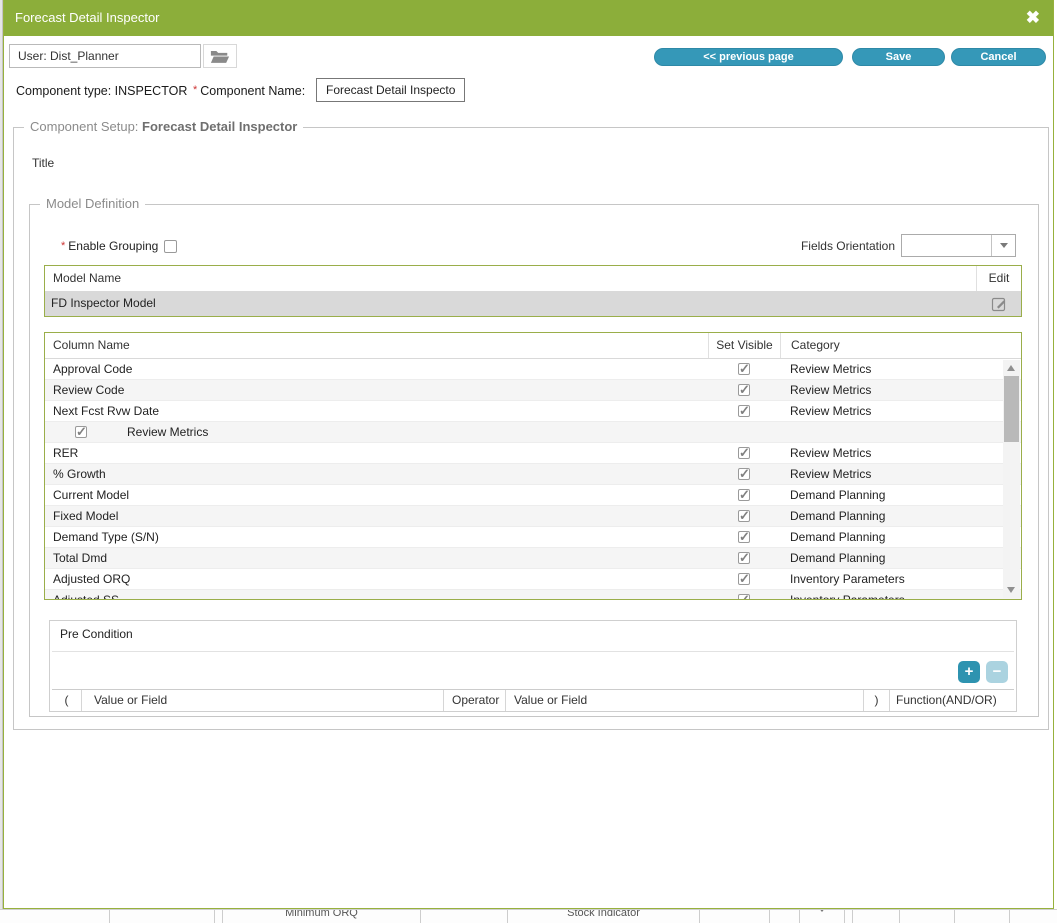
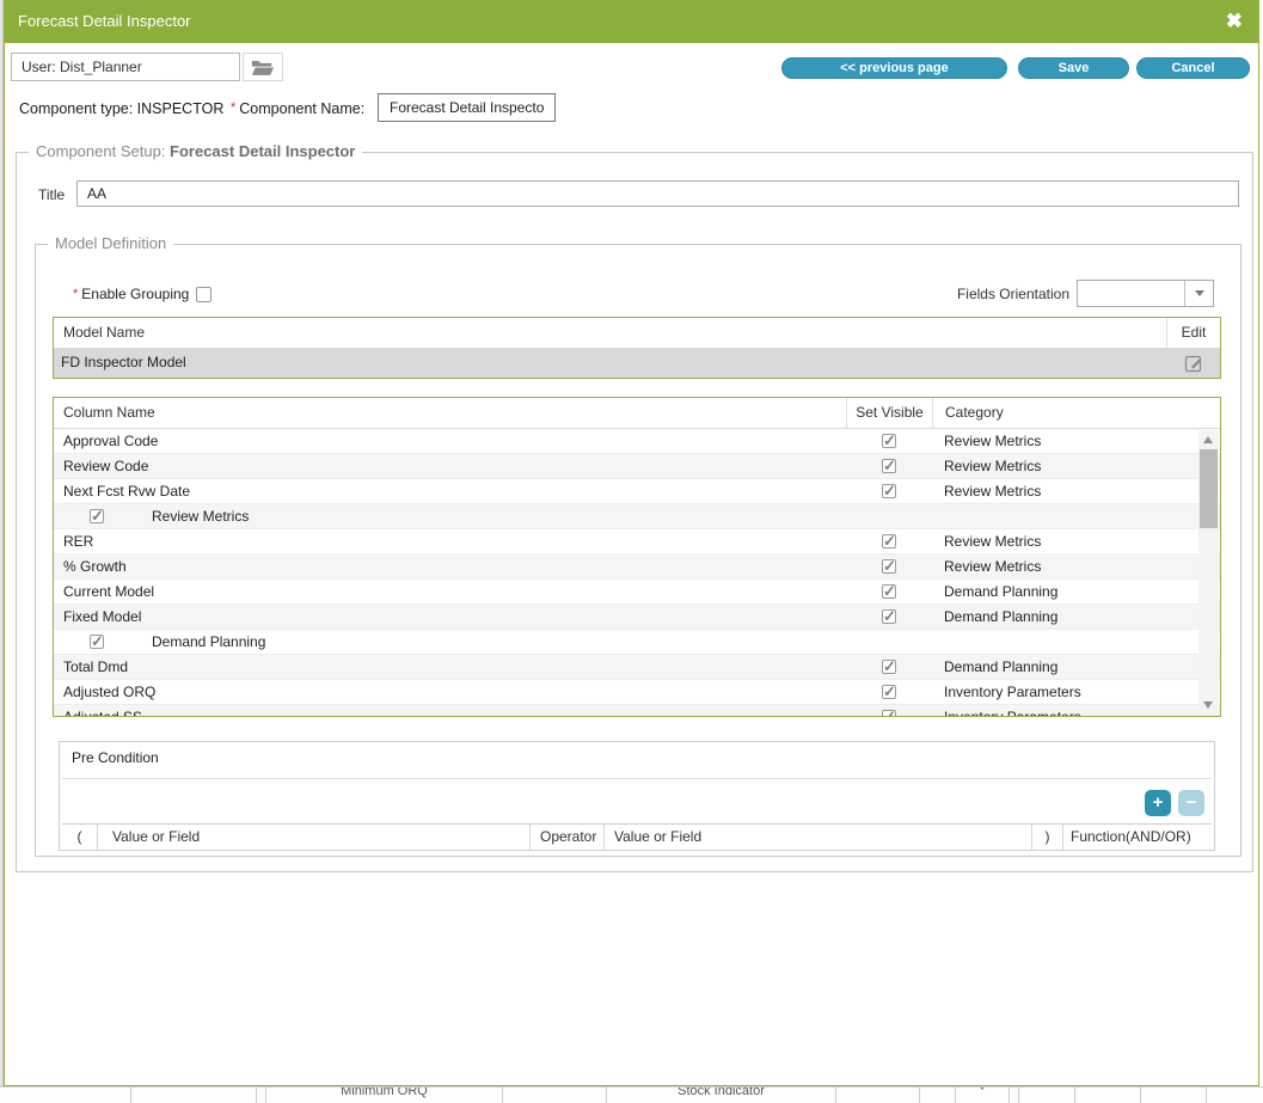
  Minimum ORQ
  Stock Indicator
  Forecast Detail Inspector
  ✖
  User: Dist_Planner
  << previous page
  Save
  Cancel
  Component type: INSPECTOR
  * Component Name:
  Forecast Detail Inspecto
  Component Setup: Forecast Detail Inspector
  Title
+ AA
  Model Definition
  *
  Enable Grouping
  Fields Orientation
  Model Name
  Edit
  FD Inspector Model
  Column Name
  Set Visible
  Category
  Approval Code
  ✓
  Review Metrics
  Review Code
  ✓
  Review Metrics
  Next Fcst Rvw Date
  ✓
  Review Metrics
  ✓
  Review Metrics
  RER
  ✓
  Review Metrics
  % Growth
  ✓
  Review Metrics
  Current Model
  ✓
  Demand Planning
  Fixed Model
  ✓
  Demand Planning
- Demand Type (S/N)
  ✓
  Demand Planning
  Total Dmd
  ✓
  Demand Planning
  Adjusted ORQ
  ✓
  Inventory Parameters
  Pre Condition
  +
  −
  (
  Value or Field
  Operator
  Value or Field
  )
  Function(AND/OR)
